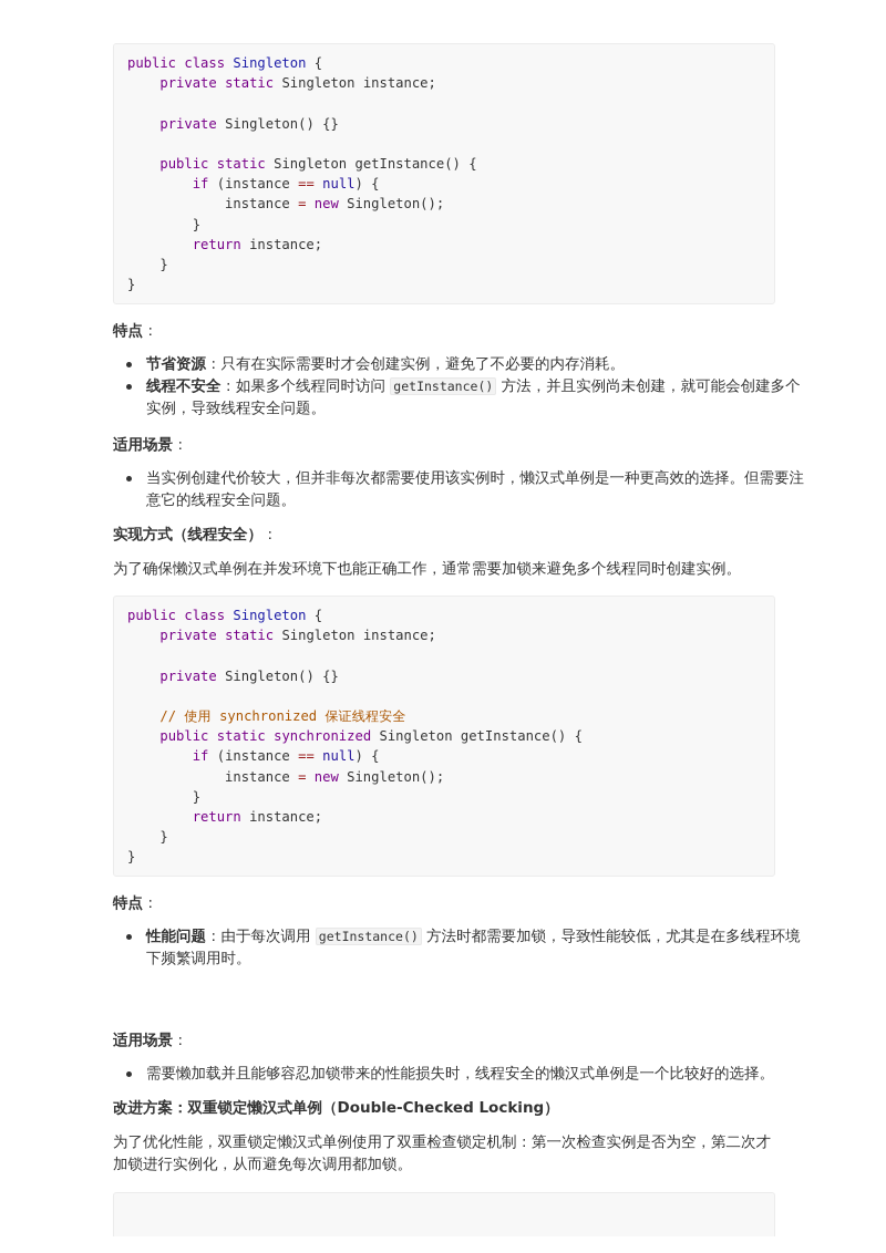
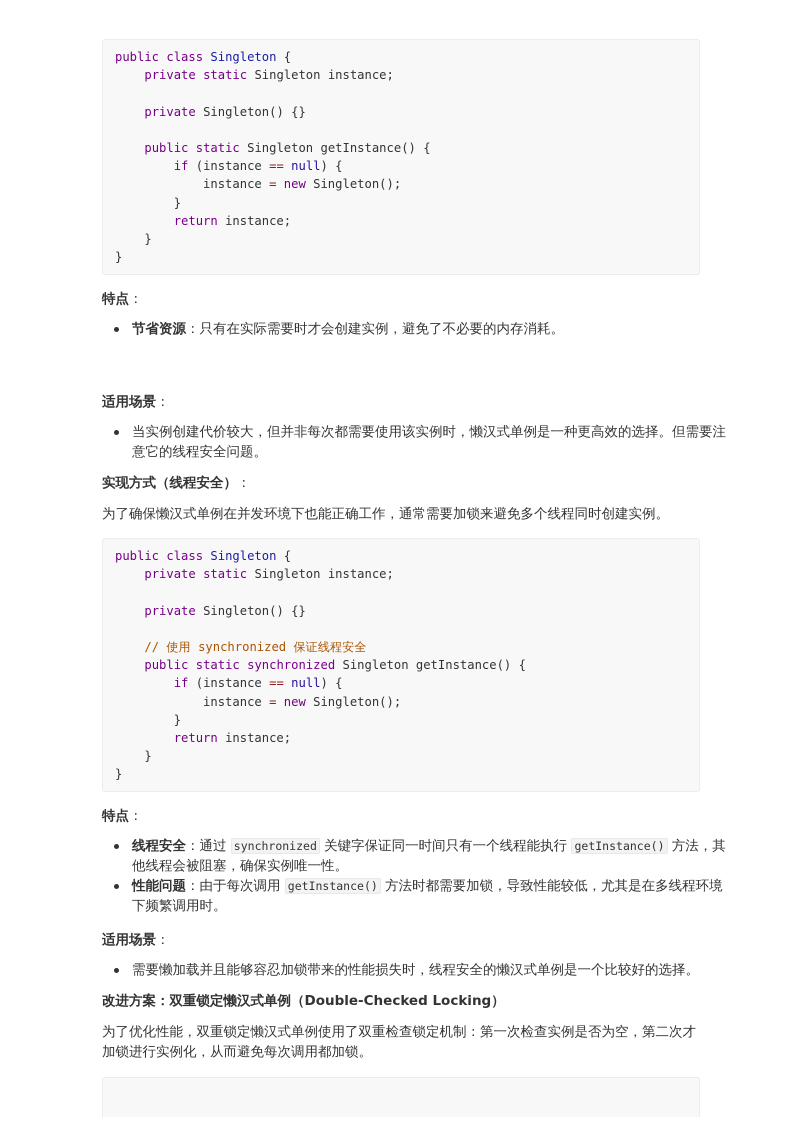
  public class Singleton {
  private static Singleton instance;
  private Singleton() {}
  public static Singleton getInstance() {
  if (instance == null) {
  instance = new Singleton();
  }
  return instance;
  }
  }
  特点：
  节省资源：只有在实际需要时才会创建实例，避免了不必要的内存消耗。
- 线程不安全：如果多个线程同时访问 getInstance() 方法，并且实例尚未创建，就可能会创建多个实例，导致线程安全问题。
  适用场景：
  当实例创建代价较大，但并非每次都需要使用该实例时，懒汉式单例是一种更高效的选择。但需要注意它的线程安全问题。
  实现方式（线程安全）：
  为了确保懒汉式单例在并发环境下也能正确工作，通常需要加锁来避免多个线程同时创建实例。
  public class Singleton {
  private static Singleton instance;
  private Singleton() {}
  // 使用 synchronized 保证线程安全
  public static synchronized Singleton getInstance() {
  if (instance == null) {
  instance = new Singleton();
  }
  return instance;
  }
  }
  特点：
+ 线程安全：通过 synchronized 关键字保证同一时间只有一个线程能执行 getInstance() 方法，其他线程会被阻塞，确保实例唯一性。
  性能问题：由于每次调用 getInstance() 方法时都需要加锁，导致性能较低，尤其是在多线程环境下频繁调用时。
  适用场景：
  需要懒加载并且能够容忍加锁带来的性能损失时，线程安全的懒汉式单例是一个比较好的选择。
  改进方案：双重锁定懒汉式单例（Double-Checked Locking）
  为了优化性能，双重锁定懒汉式单例使用了双重检查锁定机制：第一次检查实例是否为空，第二次才加锁进行实例化，从而避免每次调用都加锁。
